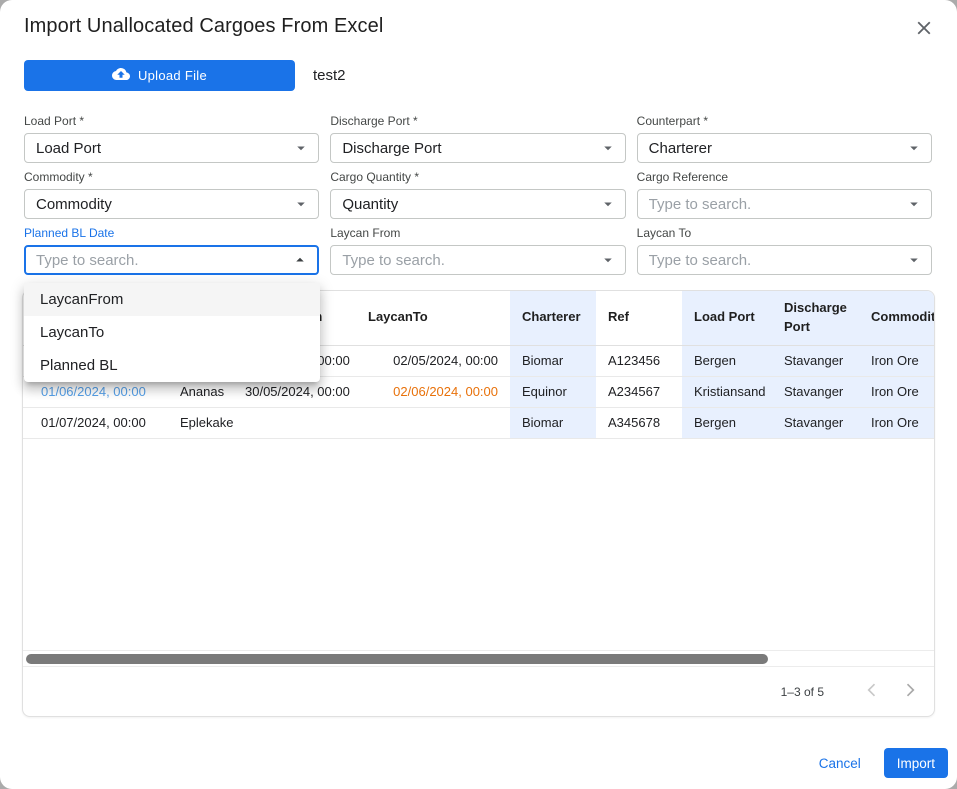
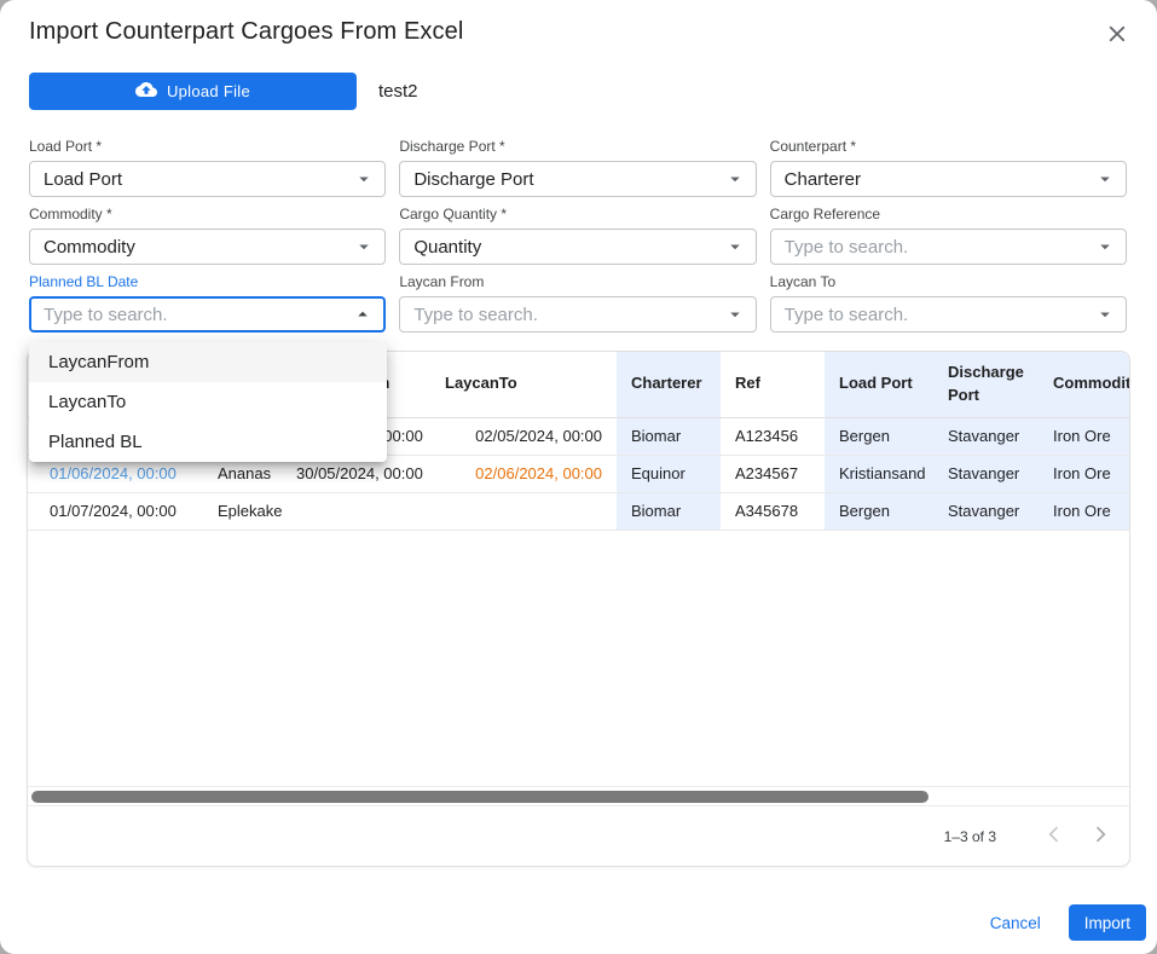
- Import Unallocated Cargoes From Excel
+ Import Counterpart Cargoes From Excel
  Upload File
  test2
  Load Port *
  Load Port
  Discharge Port *
  Discharge Port
  Counterpart *
  Charterer
  Commodity *
  Commodity
  Cargo Quantity *
  Quantity
  Cargo Reference
  Type to search.
  Planned BL Date
  Type to search.
  Laycan From
  Type to search.
  Laycan To
  Type to search.
  			LaycanTo	Charterer	Ref	Load Port	Discharge Port	Commodit
  		00:00	02/05/2024, 00:00	Biomar	A123456	Bergen	Stavanger	Iron Ore
  01/06/2024, 00:00	Ananas	30/05/2024, 00:00	02/06/2024, 00:00	Equinor	A234567	Kristiansand	Stavanger	Iron Ore
  01/07/2024, 00:00	Eplekake			Biomar	A345678	Bergen	Stavanger	Iron Ore
- 1–3 of 5
+ 1–3 of 3
  LaycanFrom
  LaycanTo
  Planned BL
  Cancel
  Import
